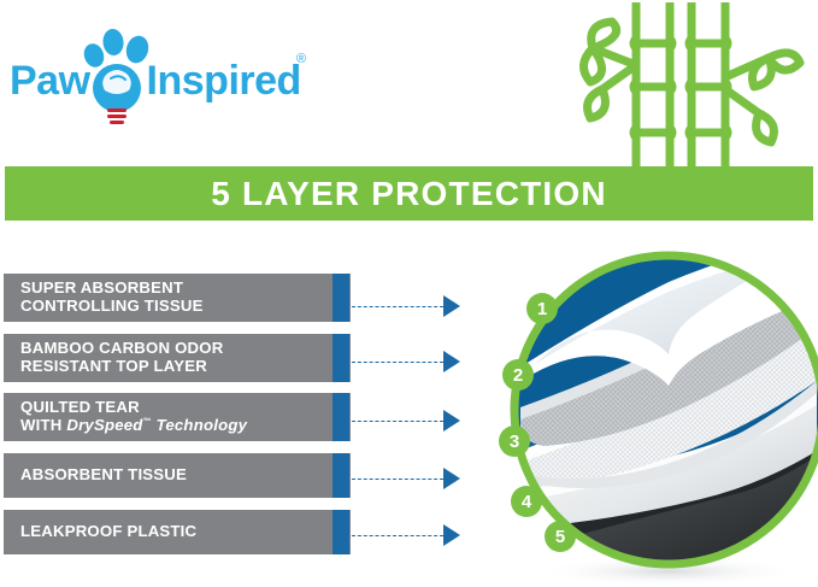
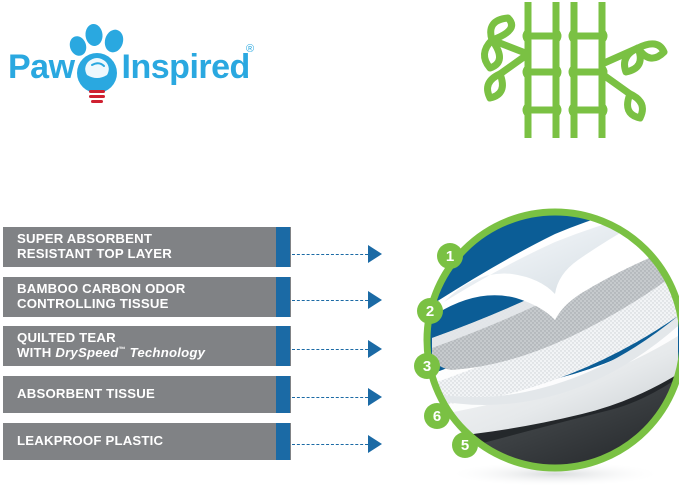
  Paw Inspired
  ®
- 5 LAYER PROTECTION
  SUPER ABSORBENT
- CONTROLLING TISSUE
+ RESISTANT TOP LAYER
  BAMBOO CARBON ODOR
- RESISTANT TOP LAYER
+ CONTROLLING TISSUE
  QUILTED TEAR
  WITH DrySpeed Technology
  ABSORBENT TISSUE
  LEAKPROOF PLASTIC
  1
  2
  3
- 4
+ 6
  5
